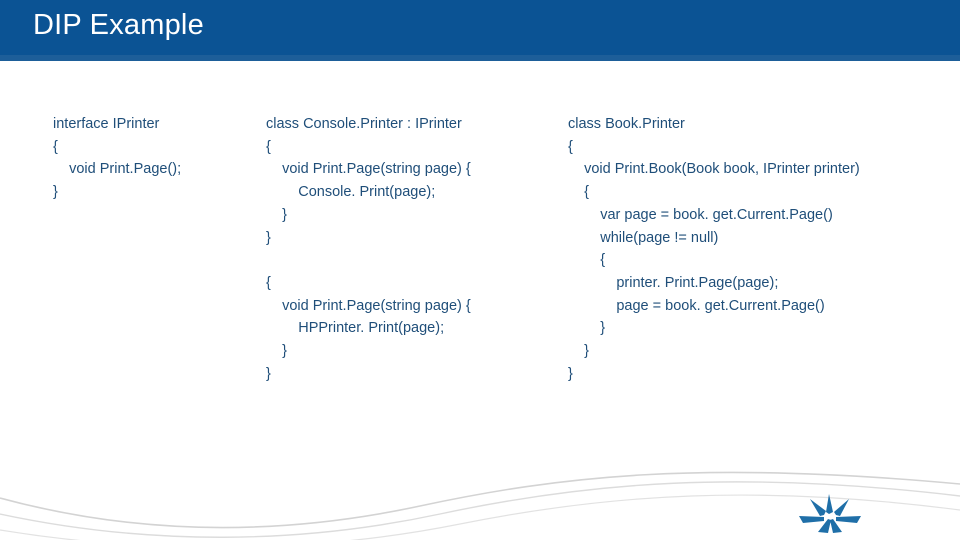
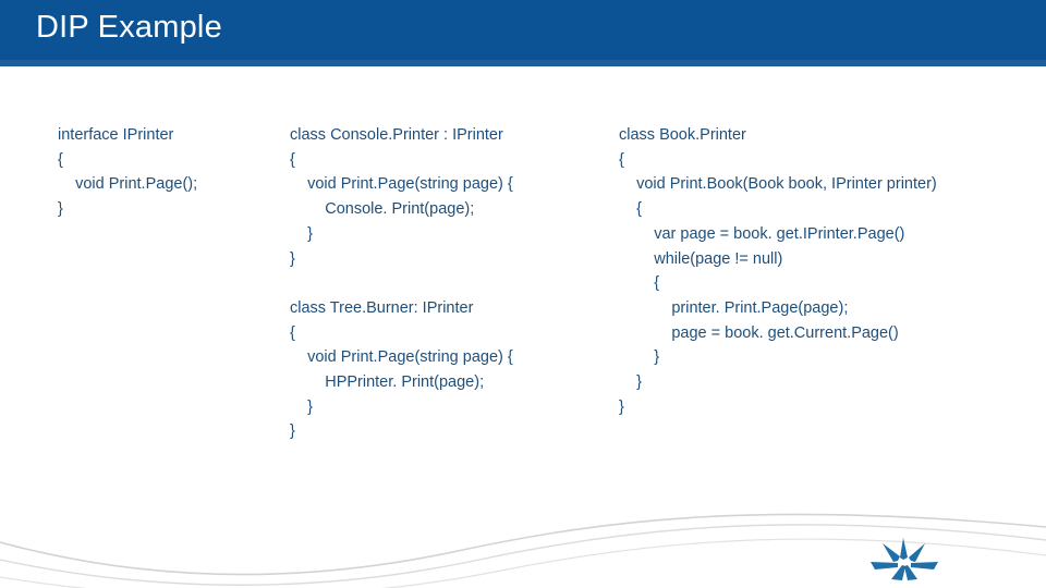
  DIP Example
  interface IPrinter
  {
  void Print.Page();
  }
  class Console.Printer : IPrinter
  {
  void Print.Page(string page) {
  Console. Print(page);
  }
  }
+ class Tree.Burner: IPrinter
  {
  void Print.Page(string page) {
  HPPrinter. Print(page);
  }
  }
  class Book.Printer
  {
  void Print.Book(Book book, IPrinter printer)
  {
- var page = book. get.Current.Page()
+ var page = book. get.IPrinter.Page()
  while(page != null)
  {
  printer. Print.Page(page);
  page = book. get.Current.Page()
  }
  }
  }
